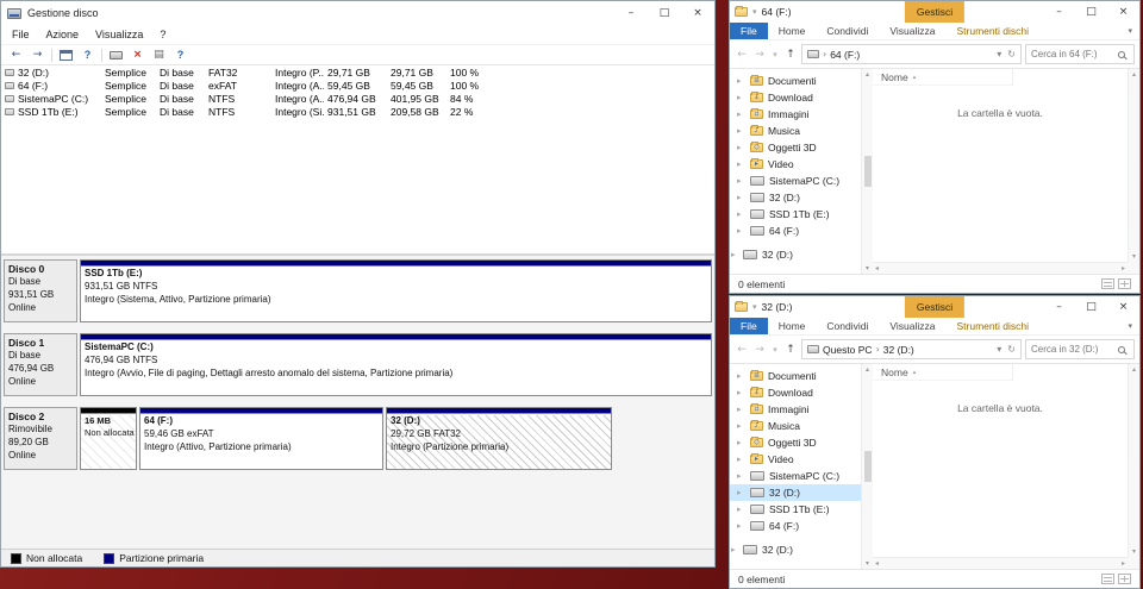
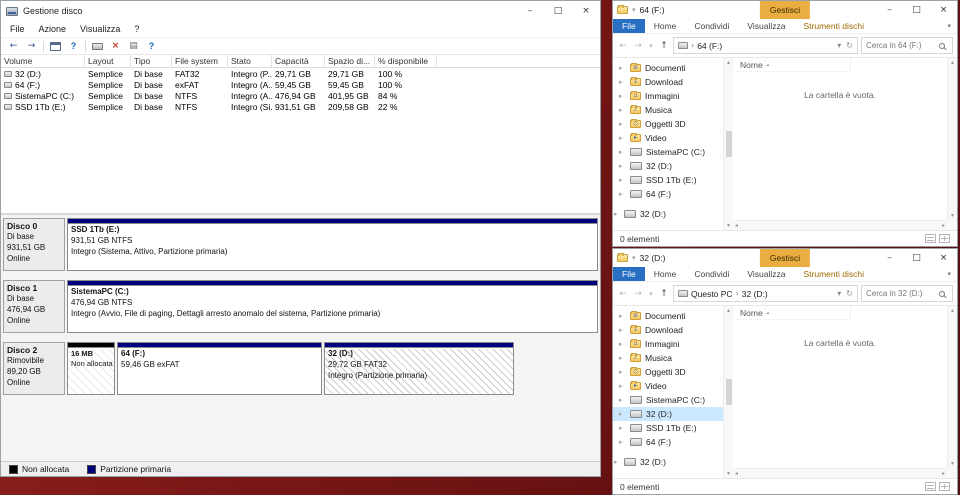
  Gestione disco
  –
  □
  ×
  File
  Azione
  Visualizza
  ?
  ←
  →
  ?
  ×
  ▤
  ?
+ Volume
+ Layout
+ Tipo
+ File system
+ Stato
+ Capacità
+ Spazio di...
+ % disponibile
  32 (D:)
  Semplice
  Di base
  FAT32
  Integro (P..
  29,71 GB
  29,71 GB
  100 %
  64 (F:)
  Semplice
  Di base
  exFAT
  Integro (A..
  59,45 GB
  59,45 GB
  100 %
  SistemaPC (C:)
  Semplice
  Di base
  NTFS
  Integro (A..
  476,94 GB
  401,95 GB
  84 %
  SSD 1Tb (E:)
  Semplice
  Di base
  NTFS
  Integro (Si.
  931,51 GB
  209,58 GB
  22 %
  Disco 0
  Di base
  931,51 GB
  Online
  SSD 1Tb (E:)
  931,51 GB NTFS
  Integro (Sistema, Attivo, Partizione primaria)
  Disco 1
  Di base
  476,94 GB
  Online
  SistemaPC (C:)
  476,94 GB NTFS
  Integro (Avvio, File di paging, Dettagli arresto anomalo del sistema, Partizione primaria)
  Disco 2
  Rimovibile
  89,20 GB
  Online
  64 (F:)
  59,46 GB exFAT
- Integro (Attivo, Partizione primaria)
  Non allocata
  Partizione primaria
  ▾
  64 (F:)
  Gestisci
  –
  □
  ×
  File
  Home
  Condividi
  Visualizza
  Strumenti dischi
  ▾
  ←
  →
  ▾
  ↑
  ›
  64 (F:)
  ▾
  ↻
  Cerca in 64 (F:)
  ▸
  Documenti
  ▸
  Download
  ▸
  Immagini
  ▸
  Musica
  ▸
  Oggetti 3D
  ▸
  Video
  ▸
  SistemaPC (C:)
  ▸
  32 (D:)
  ▸
  SSD 1Tb (E:)
  ▸
  64 (F:)
  ▸
  32 (D:)
  Nome
  La cartella è vuota.
  0 elementi
  ▾
  32 (D:)
  Gestisci
  –
  □
  ×
  File
  Home
  Condividi
  Visualizza
  Strumenti dischi
  ▾
  ←
  →
  ▾
  ↑
  Questo PC
  ›
  32 (D:)
  ▾
  ↻
  Cerca in 32 (D:)
  ▸
  Documenti
  ▸
  Download
  ▸
  Immagini
  ▸
  Musica
  ▸
  Oggetti 3D
  ▸
  Video
  ▸
  SistemaPC (C:)
  ▸
  32 (D:)
  ▸
  SSD 1Tb (E:)
  ▸
  64 (F:)
  ▸
  32 (D:)
  Nome
  La cartella è vuota.
  0 elementi
